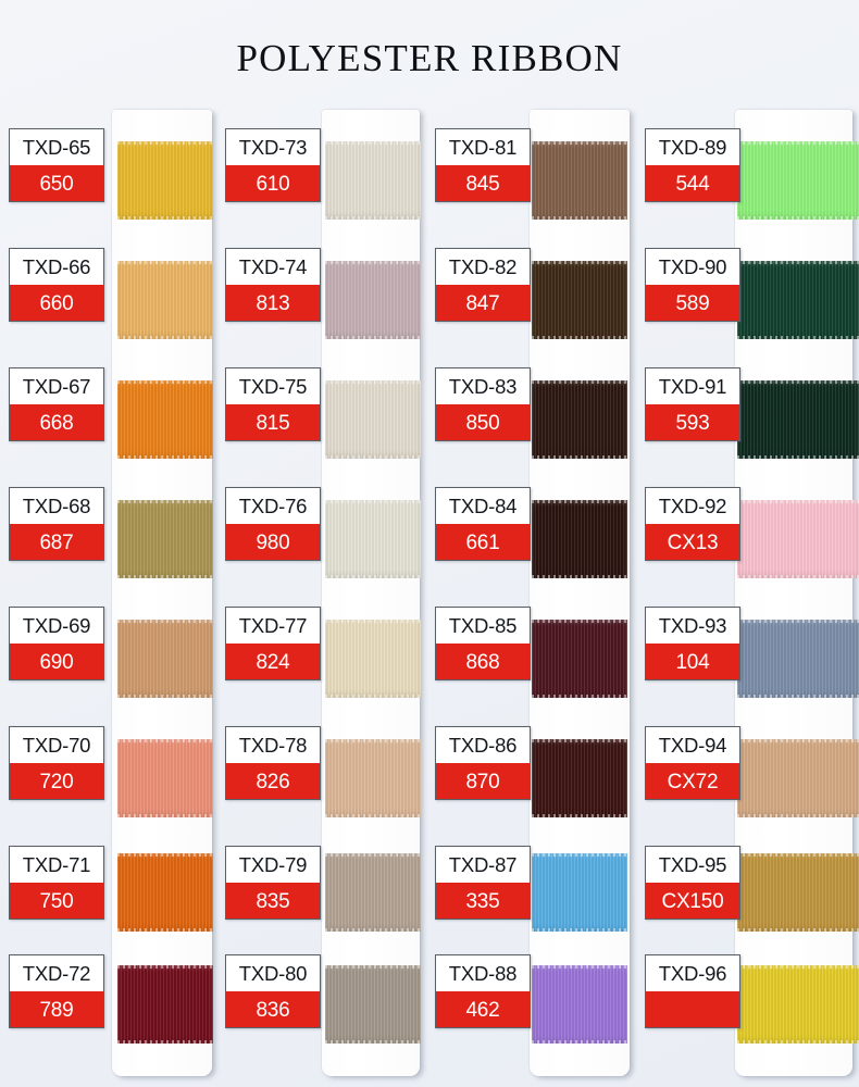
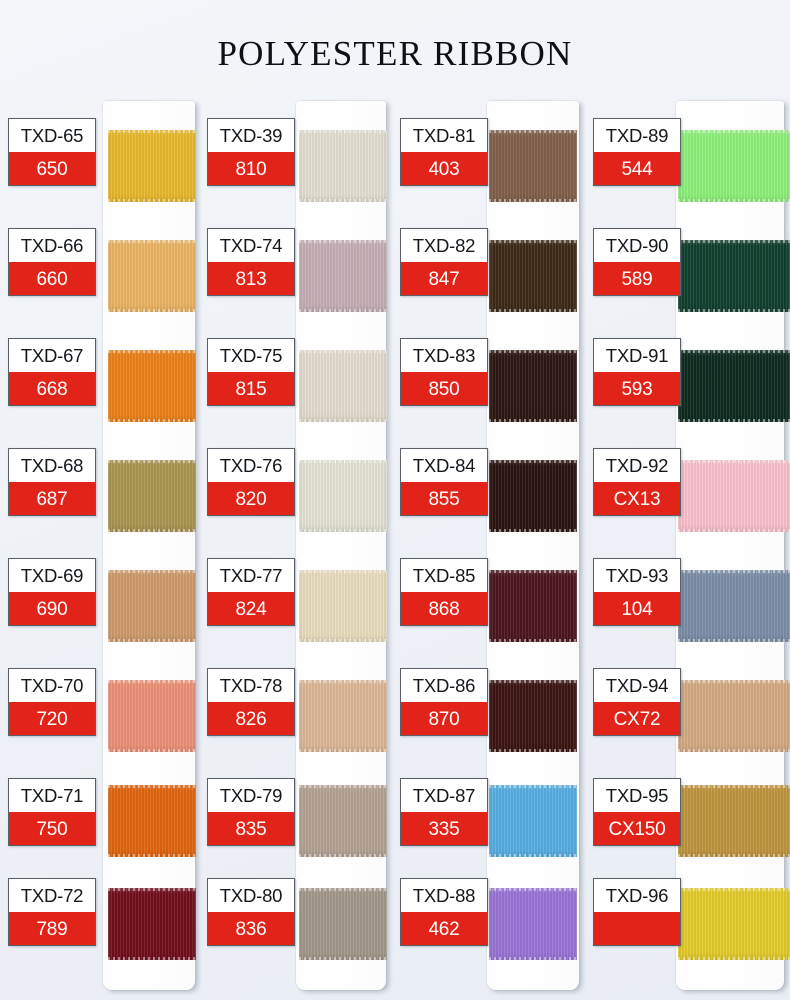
  POLYESTER RIBBON
  TXD-65
  650
  TXD-66
  660
  TXD-67
  668
  TXD-68
  687
  TXD-69
  690
  TXD-70
  720
  TXD-71
  750
  TXD-72
  789
- TXD-73
+ TXD-39
- 610
+ 810
  TXD-74
  813
  TXD-75
  815
  TXD-76
- 980
+ 820
  TXD-77
  824
  TXD-78
  826
  TXD-79
  835
  TXD-80
  836
  TXD-81
- 845
+ 403
  TXD-82
  847
  TXD-83
  850
  TXD-84
- 661
+ 855
  TXD-85
  868
  TXD-86
  870
  TXD-87
  335
  TXD-88
  462
  TXD-89
  544
  TXD-90
  589
  TXD-91
  593
  TXD-92
  CX13
  TXD-93
  104
  TXD-94
  CX72
  TXD-95
  CX150
  TXD-96
